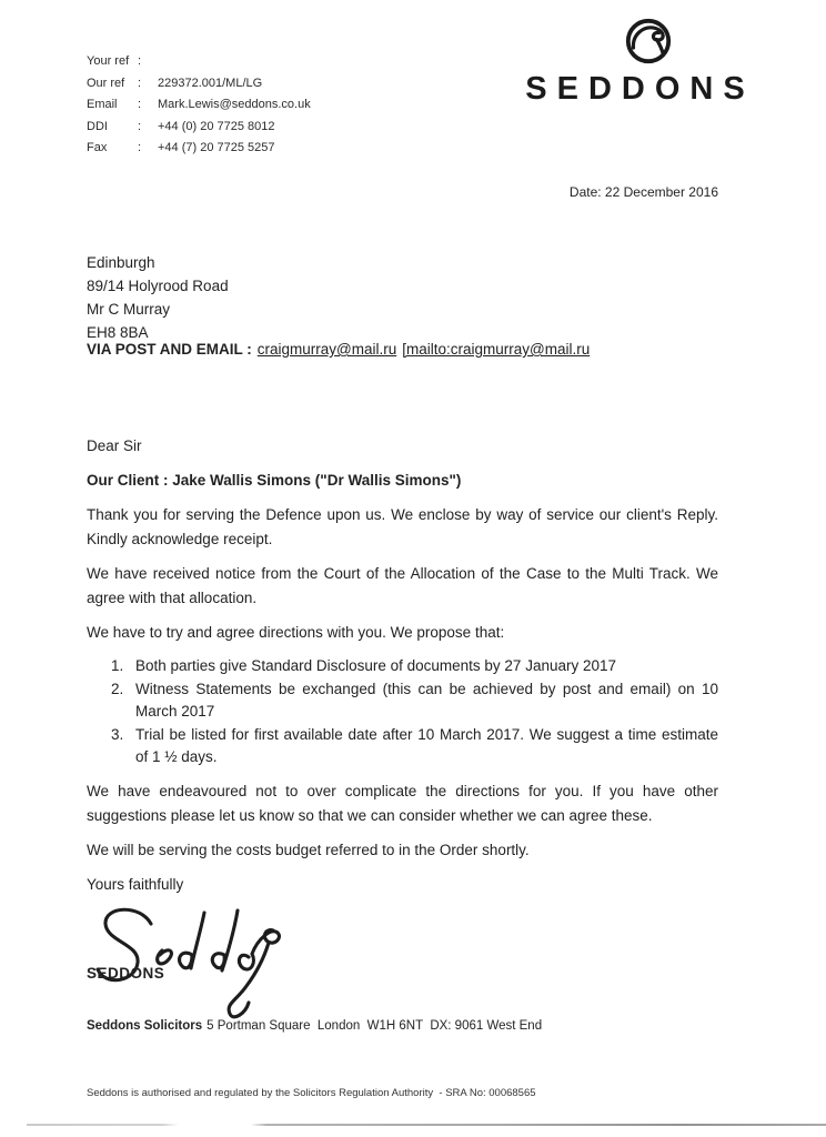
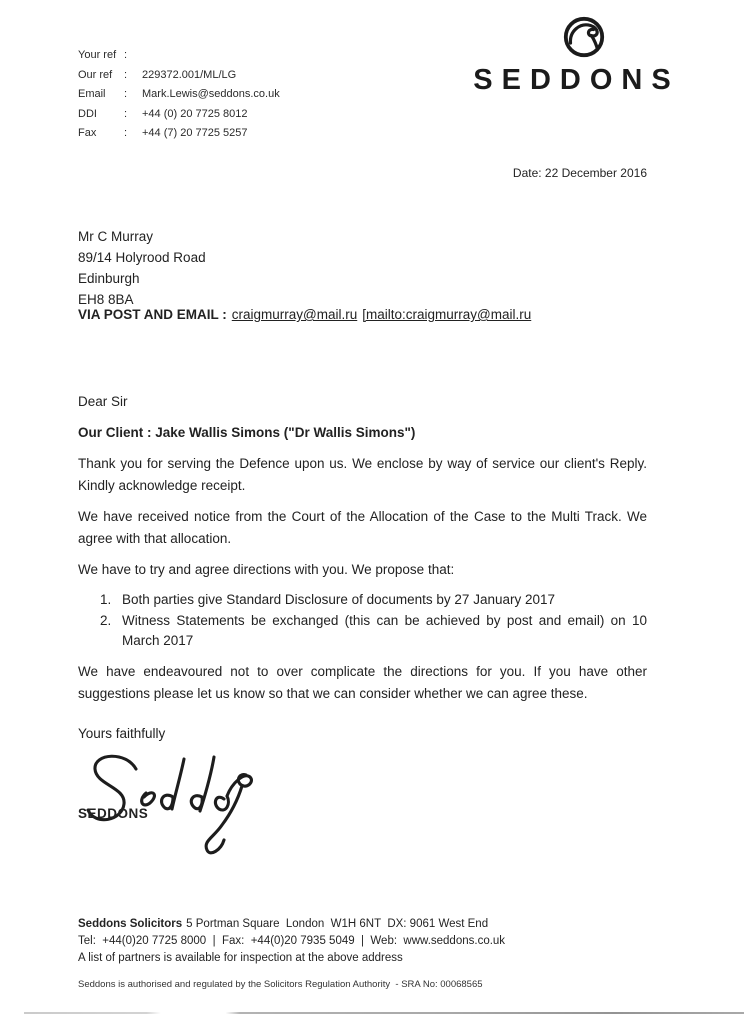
  Your ref
  :
  Our ref
  :
  229372.001/ML/LG
  Email
  :
  Mark.Lewis@seddons.co.uk
  DDI
  :
  +44 (0) 20 7725 8012
  Fax
  :
  +44 (7) 20 7725 5257
  SEDDONS
  Date: 22 December 2016
- Edinburgh
+ Mr C Murray
  89/14 Holyrood Road
- Mr C Murray
+ Edinburgh
  EH8 8BA
  VIA POST AND EMAIL : craigmurray@mail.ru [mailto:craigmurray@mail.ru
  Dear Sir
  Our Client : Jake Wallis Simons ("Dr Wallis Simons")
  Thank you for serving the Defence upon us. We enclose by way of service our client's Reply. Kindly acknowledge receipt.
  We have received notice from the Court of the Allocation of the Case to the Multi Track. We agree with that allocation.
  We have to try and agree directions with you. We propose that:
  1.
  Both parties give Standard Disclosure of documents by 27 January 2017
  2.
  Witness Statements be exchanged (this can be achieved by post and email) on 10 March 2017
- 3.
- Trial be listed for first available date after 10 March 2017. We suggest a time estimate of 1 ½ days.
  We have endeavoured not to over complicate the directions for you. If you have other suggestions please let us know so that we can consider whether we can agree these.
- We will be serving the costs budget referred to in the Order shortly.
  Yours faithfully
  SEDDONS
  Seddons Solicitors 5 Portman Square London W1H 6NT DX: 9061 West End
+ Tel: +44(0)20 7725 8000 | Fax: +44(0)20 7935 5049 | Web: www.seddons.co.uk
+ A list of partners is available for inspection at the above address
  Seddons is authorised and regulated by the Solicitors Regulation Authority - SRA No: 00068565
